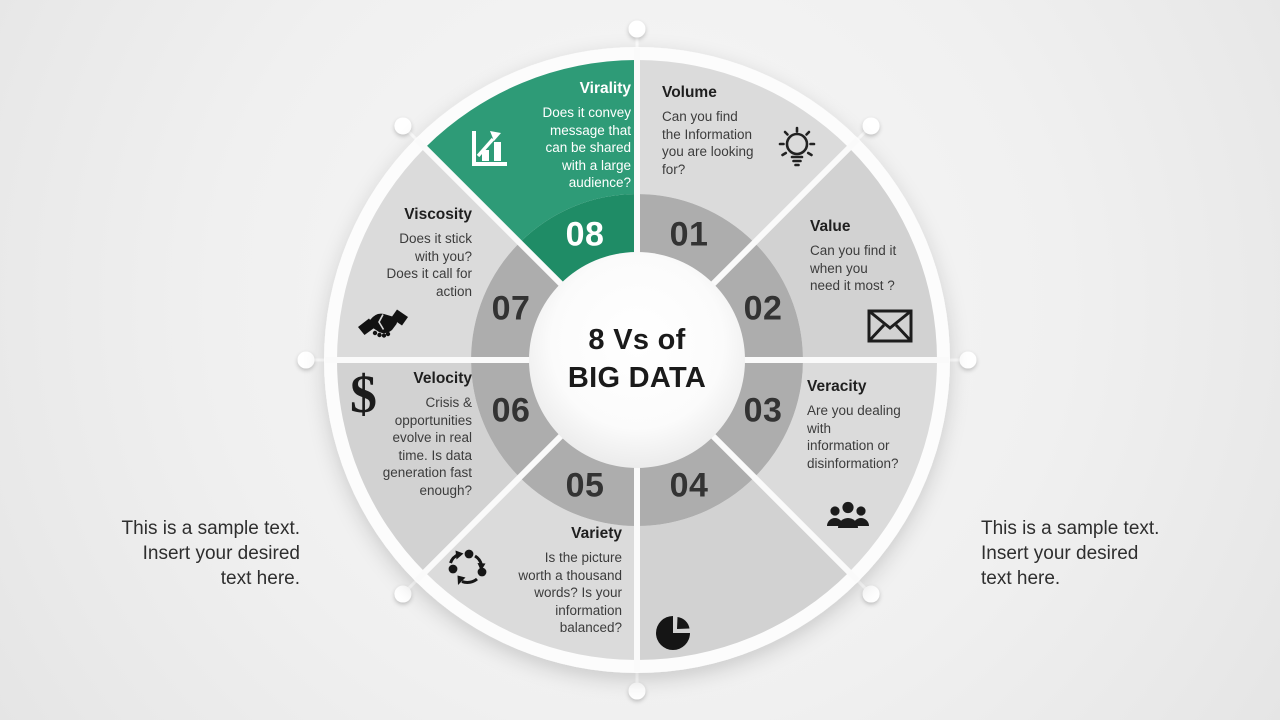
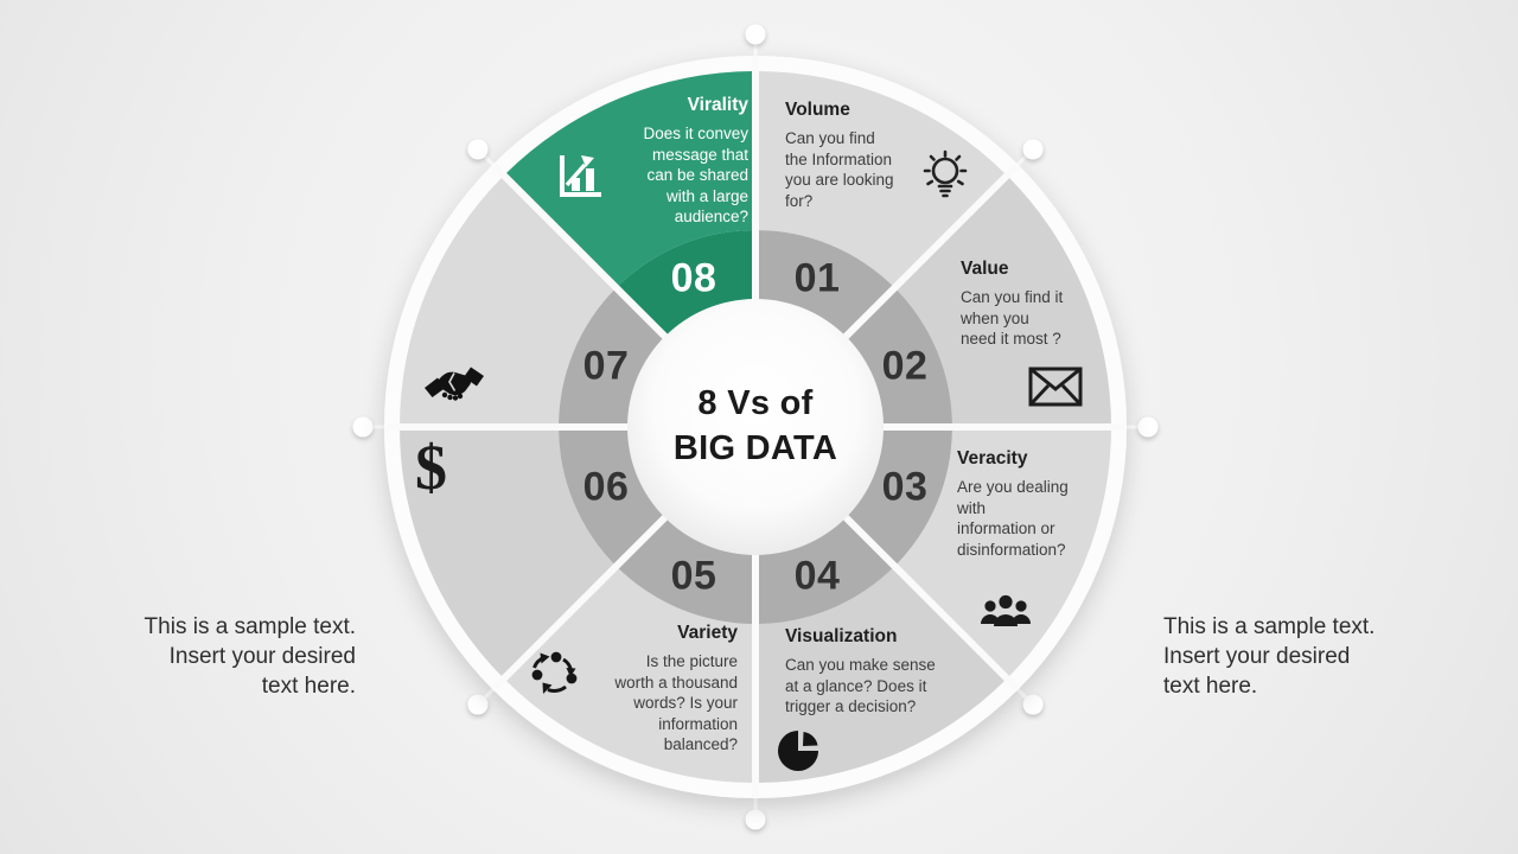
  8 Vs of
  BIG DATA
  Virality
  Does it convey
  message that
  can be shared
  with a large
  audience?
  Volume
  Can you find
  the Information
  you are looking
  for?
  Value
  Can you find it
  when you
  need it most ?
  Veracity
  Are you dealing
  with
  information or
  disinformation?
+ Visualization
+ Can you make sense
+ at a glance? Does it
+ trigger a decision?
  Variety
  Is the picture
  worth a thousand
  words? Is your
  information
  balanced?
- Velocity
- Crisis &
- opportunities
- evolve in real
- time. Is data
- generation fast
- enough?
- Viscosity
- Does it stick
- with you?
- Does it call for
- action
  01
  02
  03
  04
  05
  06
  07
  08
  $
  This is a sample text.
  Insert your desired
  text here.
  This is a sample text.
  Insert your desired
  text here.
